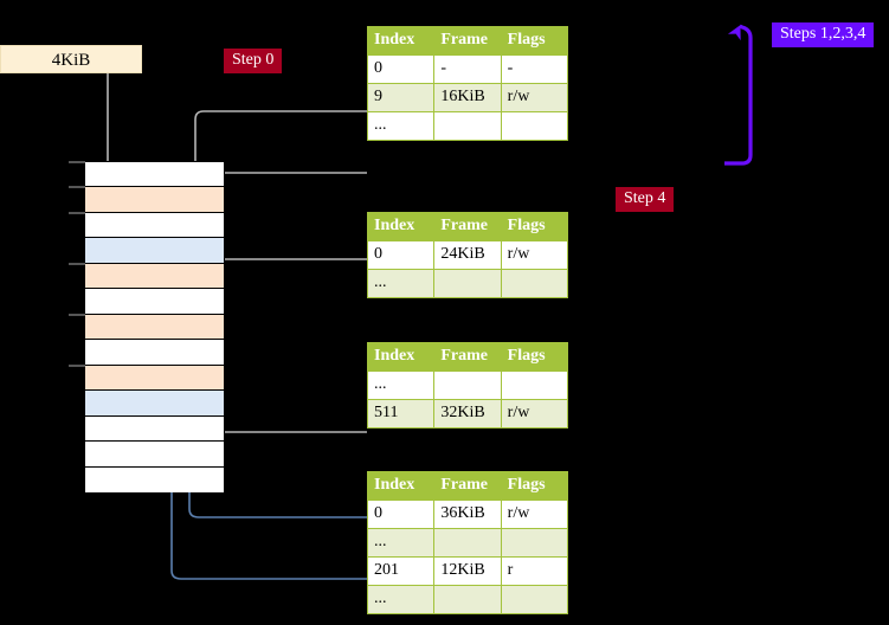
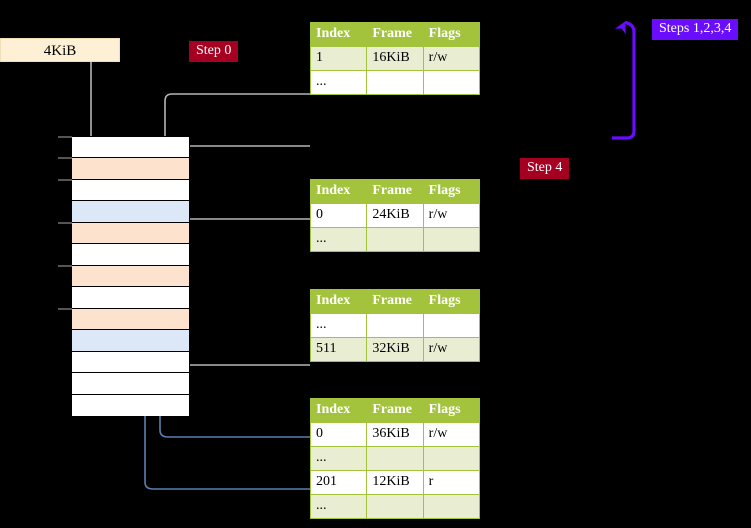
  4KiB
  Step 0
  Steps 1,2,3,4
  Step 4
  Index	Frame	Flags
- 0	-	-
- 9	16KiB	r/w
+ 1	16KiB	r/w
  ...
  Index	Frame	Flags
  0	24KiB	r/w
  ...
  Index	Frame	Flags
  ...
  511	32KiB	r/w
  Index	Frame	Flags
  0	36KiB	r/w
  ...
  201	12KiB	r
  ...
